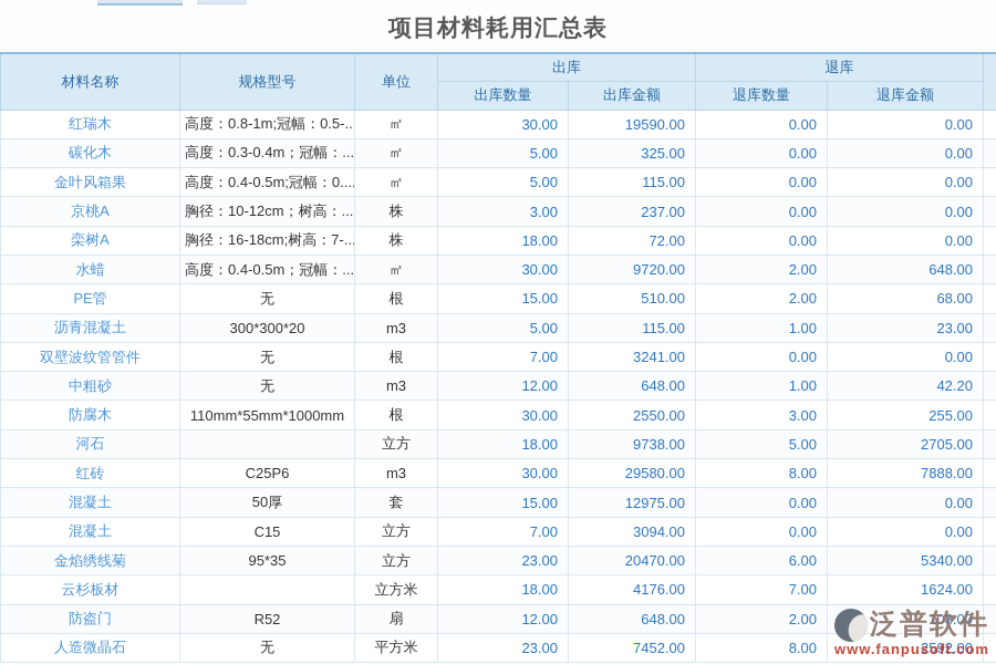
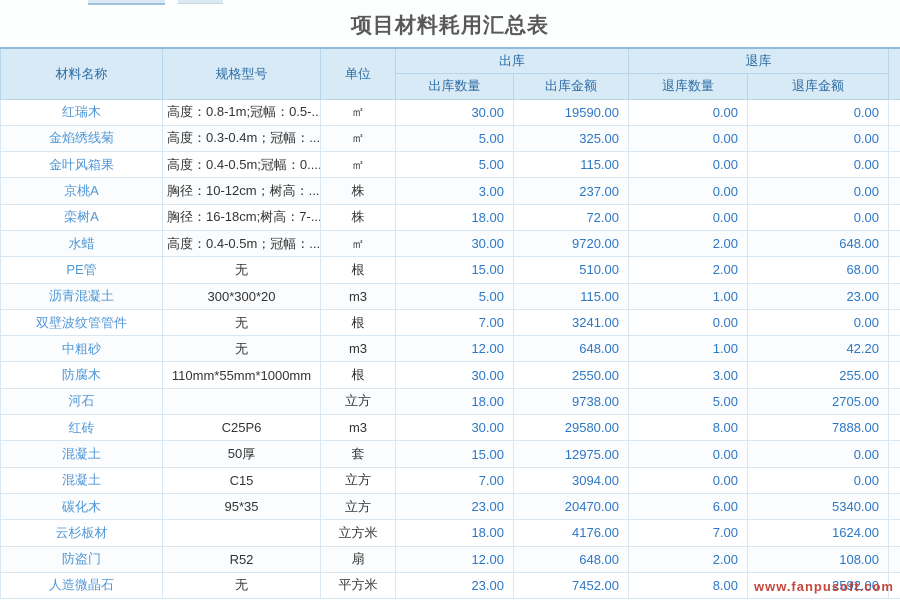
  项目材料耗用汇总表
  材料名称	规格型号	单位	出库	退库
  出库数量	出库金额	退库数量	退库金额
  红瑞木	高度：0.8-1m;冠幅：0.5-..	㎡	30.00	19590.00	0.00	0.00
- 碳化木	高度：0.3-0.4m；冠幅：...	㎡	5.00	325.00	0.00	0.00
+ 金焰绣线菊	高度：0.3-0.4m；冠幅：...	㎡	5.00	325.00	0.00	0.00
  金叶风箱果	高度：0.4-0.5m;冠幅：0....	㎡	5.00	115.00	0.00	0.00
  京桃A	胸径：10-12cm；树高：...	株	3.00	237.00	0.00	0.00
  栾树A	胸径：16-18cm;树高：7-...	株	18.00	72.00	0.00	0.00
  水蜡	高度：0.4-0.5m；冠幅：...	㎡	30.00	9720.00	2.00	648.00
  PE管	无	根	15.00	510.00	2.00	68.00
  沥青混凝土	300*300*20	m3	5.00	115.00	1.00	23.00
  双壁波纹管管件	无	根	7.00	3241.00	0.00	0.00
  中粗砂	无	m3	12.00	648.00	1.00	42.20
  防腐木	110mm*55mm*1000mm	根	30.00	2550.00	3.00	255.00
  河石		立方	18.00	9738.00	5.00	2705.00
  红砖	C25P6	m3	30.00	29580.00	8.00	7888.00
  混凝土	50厚	套	15.00	12975.00	0.00	0.00
  混凝土	C15	立方	7.00	3094.00	0.00	0.00
- 金焰绣线菊	95*35	立方	23.00	20470.00	6.00	5340.00
+ 碳化木	95*35	立方	23.00	20470.00	6.00	5340.00
  云杉板材		立方米	18.00	4176.00	7.00	1624.00
  防盗门	R52	扇	12.00	648.00	2.00	108.00
  人造微晶石	无	平方米	23.00	7452.00	8.00	2592.00
- 泛普软件
  www.fanpusoft.com
